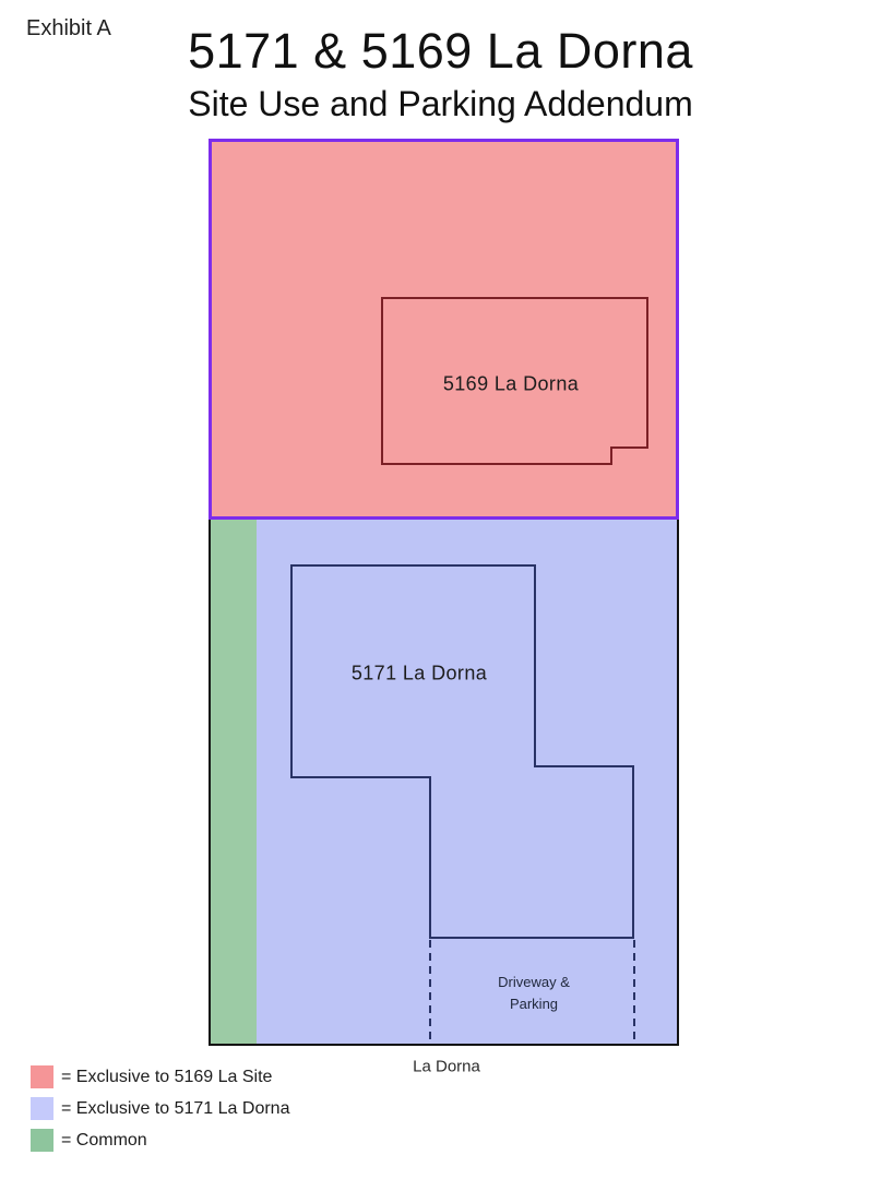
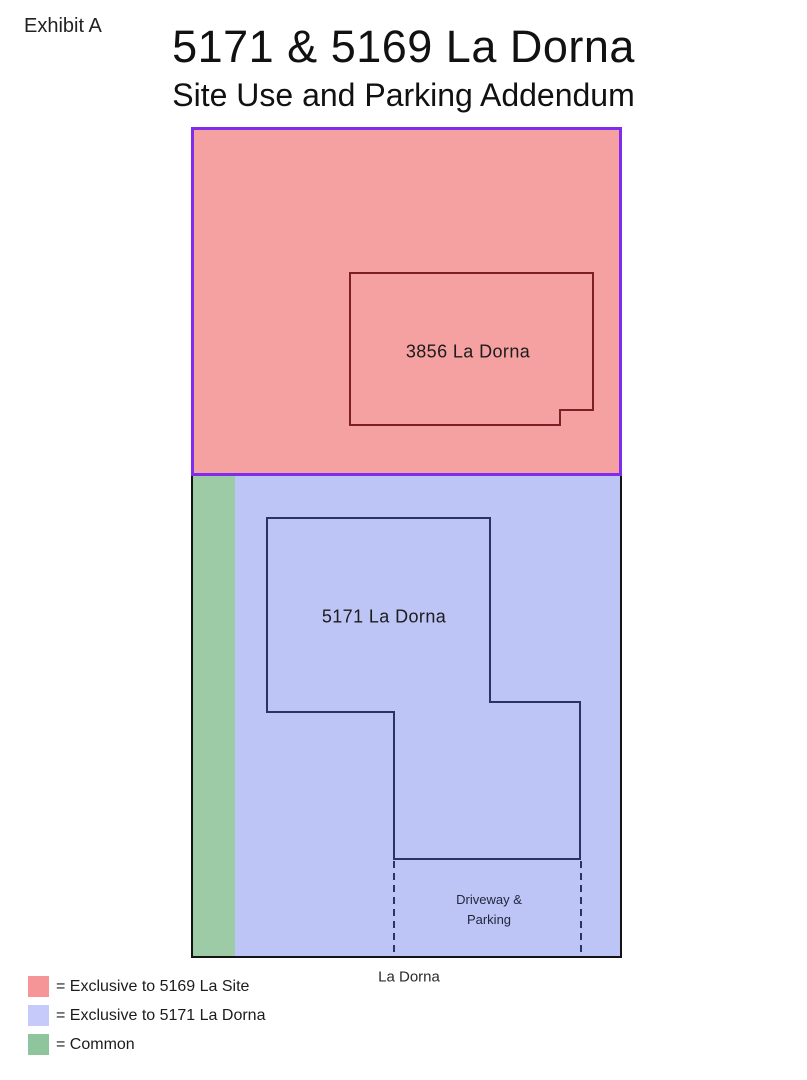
  Exhibit A
  5171 & 5169 La Dorna
  Site Use and Parking Addendum
- 5169 La Dorna
+ 3856 La Dorna
  5171 La Dorna
  Driveway &
  Parking
  La Dorna
  = Exclusive to 5169 La Site
  = Exclusive to 5171 La Dorna
  = Common
